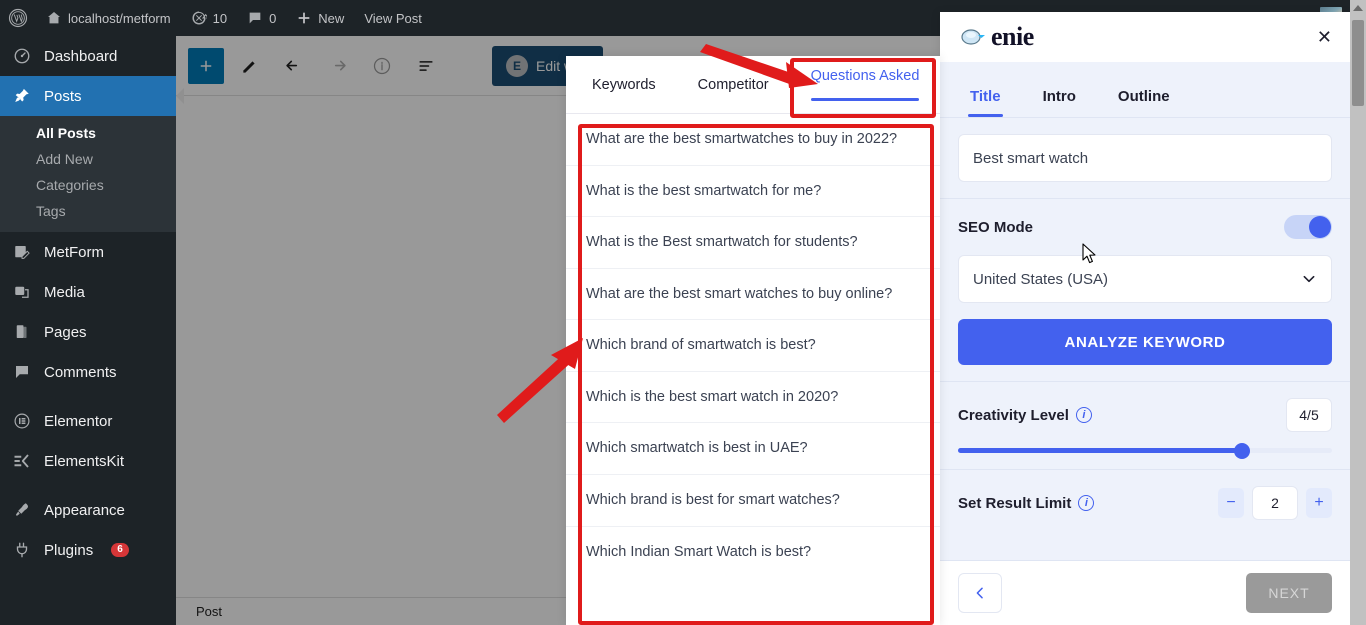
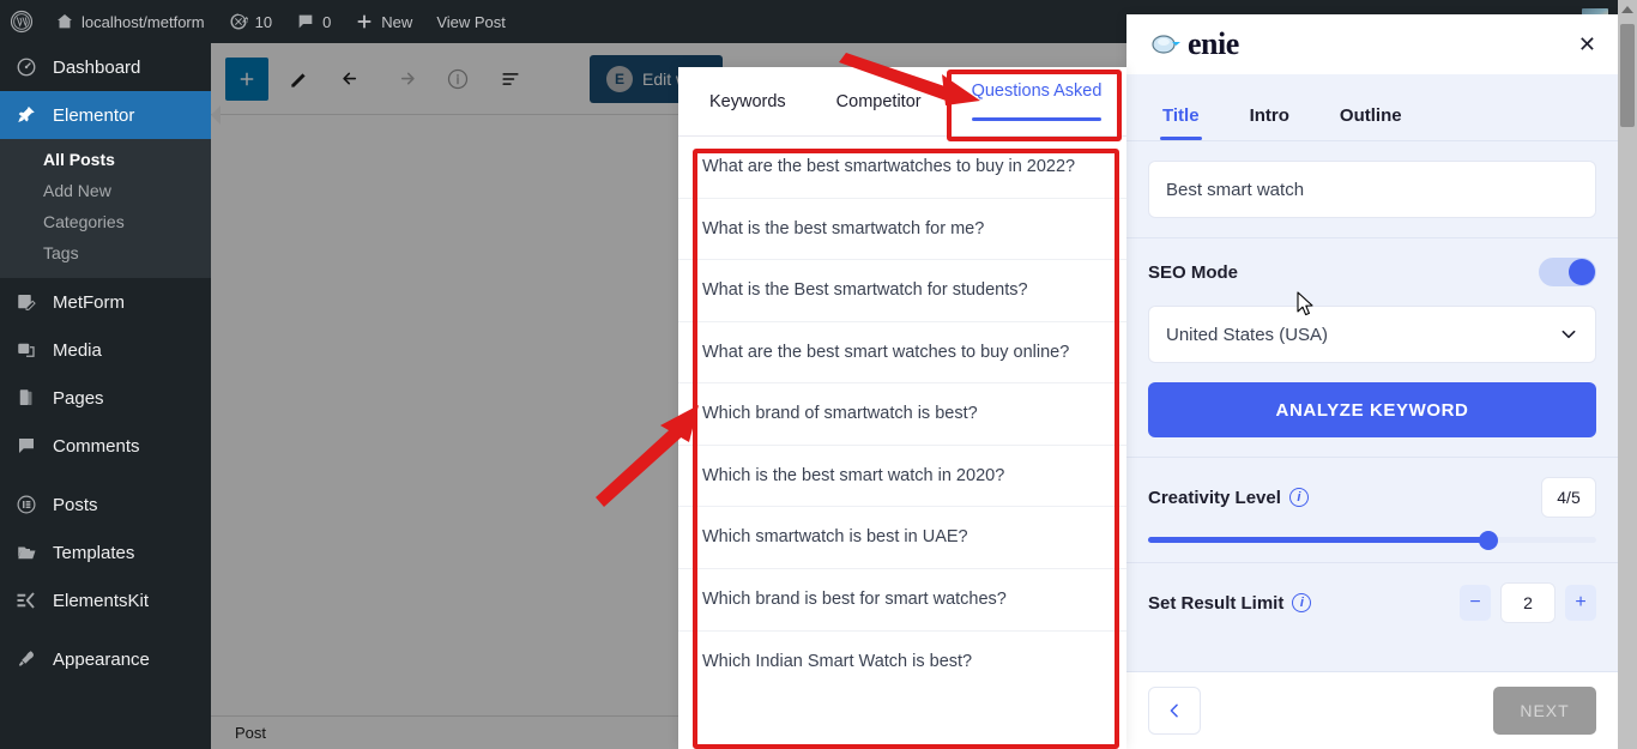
  E
  Post
  localhost/metform
  10
  0
  New
  View Post
  Dashboard
- Posts
+ Elementor
  All Posts
  Add New
  Categories
  Tags
  MetForm
  Media
  Pages
  Comments
- Elementor
+ Posts
+ Templates
  ElementsKit
  Appearance
- Plugins
- 6
  Keywords
  Competitor
  Questions Asked
  What are the best smartwatches to buy in 2022?
  What is the best smartwatch for me?
  What is the Best smartwatch for students?
  What are the best smart watches to buy online?
  Which brand of smartwatch is best?
  Which is the best smart watch in 2020?
  Which smartwatch is best in UAE?
  Which brand is best for smart watches?
  Which Indian Smart Watch is best?
  enie
  ✕
  Title
  Intro
  Outline
  Best smart watch
  SEO Mode
  United States (USA)
  ANALYZE KEYWORD
  Creativity Level
  i
  4/5
  Set Result Limit
  i
  −
  2
  +
  NEXT
